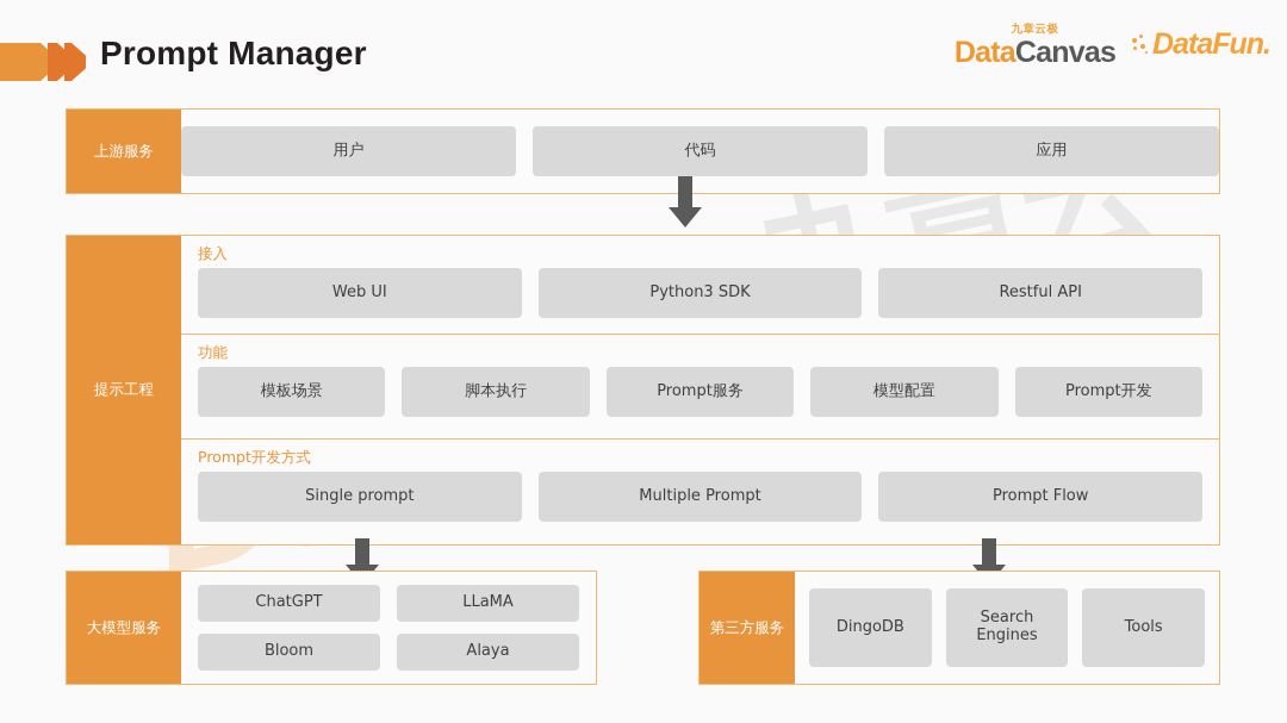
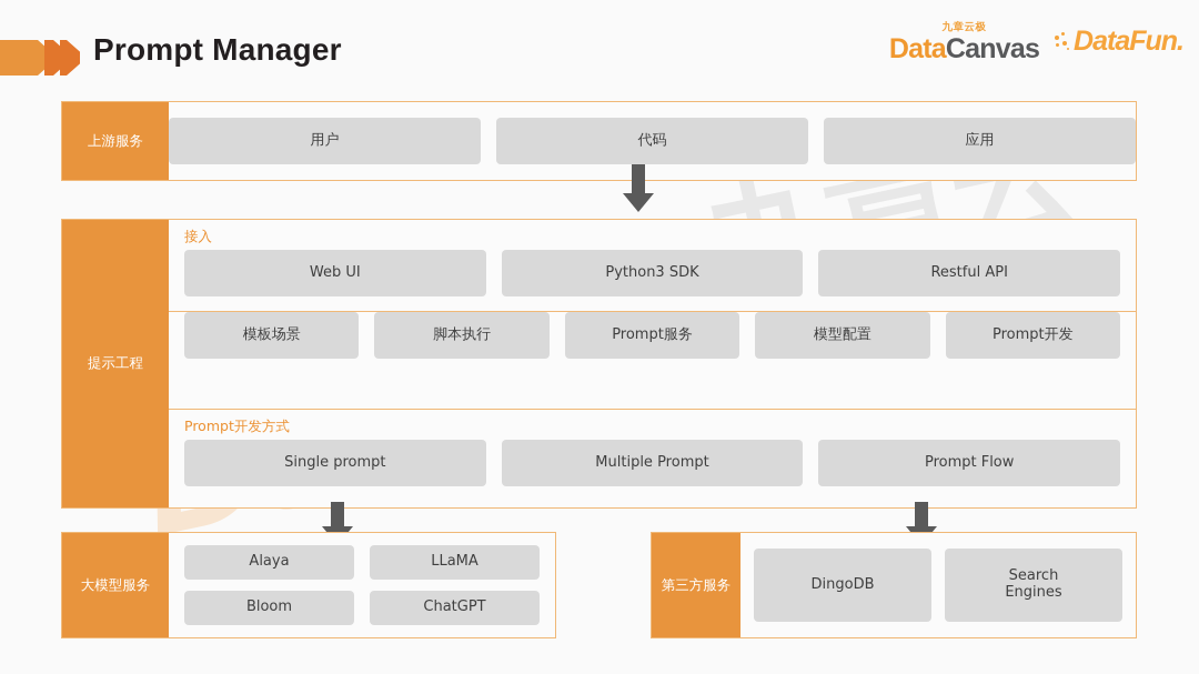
  Prompt Manager
  九章云极
  DataCanvas
  DataFun.
  上游服务
  用户
  代码
  应用
  提示工程
  接入
  Web UI
  Python3 SDK
  Restful API
- 功能
  模板场景
  脚本执行
  Prompt服务
  模型配置
  Prompt开发
  Prompt开发方式
  Single prompt
  Multiple Prompt
  Prompt Flow
  大模型服务
- ChatGPT
+ Alaya
  LLaMA
  Bloom
- Alaya
+ ChatGPT
  第三方服务
  DingoDB
  Search
  Engines
- Tools
